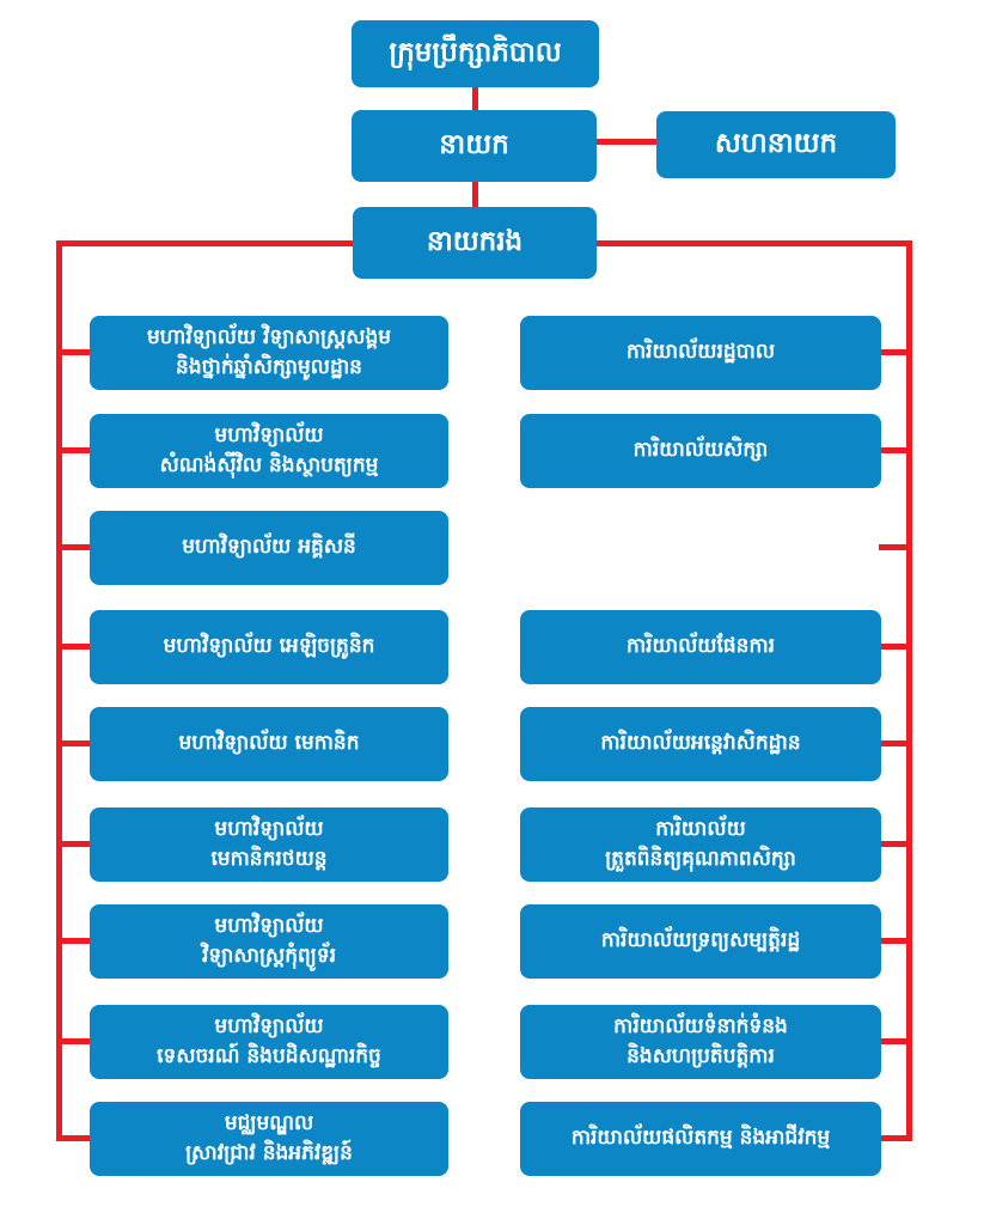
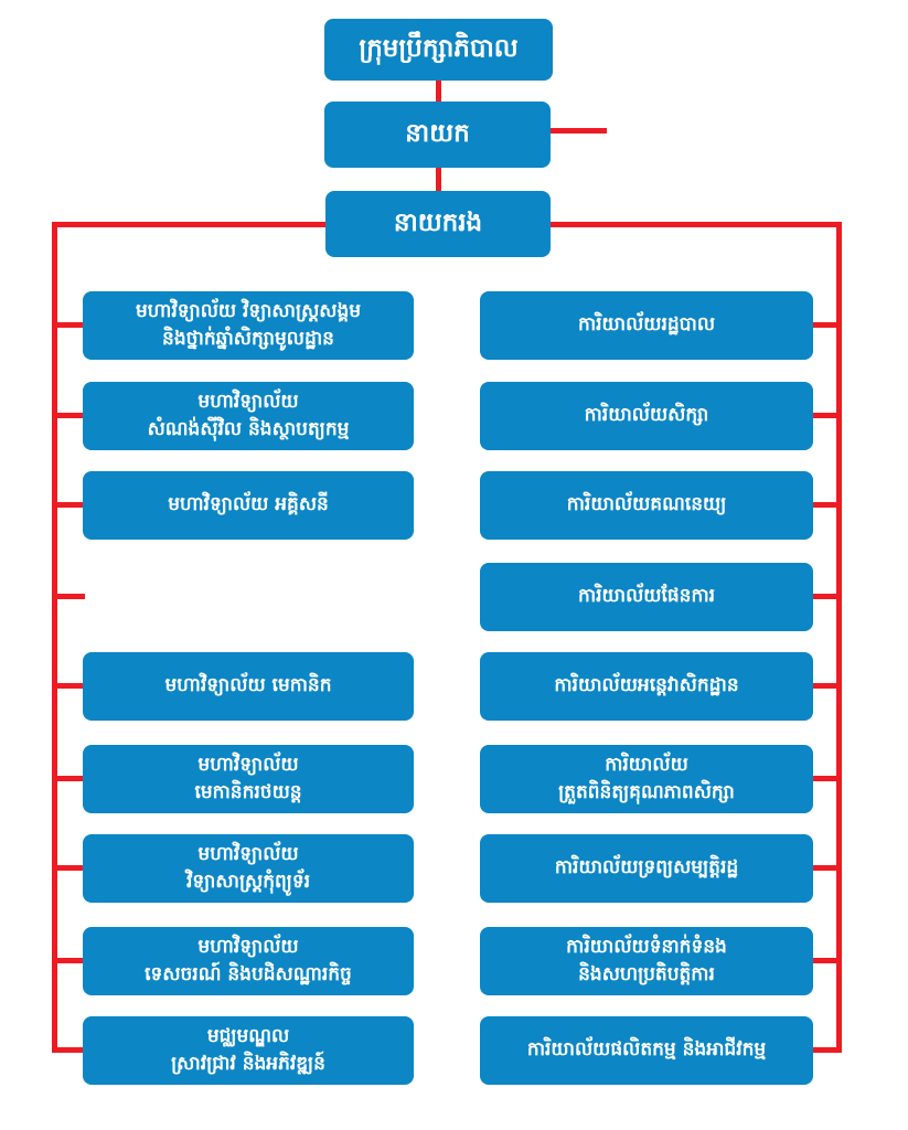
  ក្រុមប្រឹក្សាភិបាល
  នាយក
- សហនាយក
  នាយករង
  មហាវិទ្យាល័យ វិទ្យាសាស្ត្រសង្គម
  និងថ្នាក់ឆ្នាំសិក្សាមូលដ្ឋាន
  មហាវិទ្យាល័យ
  សំណង់ស៊ីវិល និងស្ថាបត្យកម្ម
  មហាវិទ្យាល័យ អគ្គិសនី
- មហាវិទ្យាល័យ អេឡិចត្រូនិក
  មហាវិទ្យាល័យ មេកានិក
  មហាវិទ្យាល័យ
  មេកានិករថយន្ត
  មហាវិទ្យាល័យ
  វិទ្យាសាស្ត្រកុំព្យូទ័រ
  មហាវិទ្យាល័យ
  ទេសចរណ៍ និងបដិសណ្ឋារកិច្ច
  មជ្ឈមណ្ឌល
  ស្រាវជ្រាវ និងអភិវឌ្ឍន៍
  ការិយាល័យរដ្ឋបាល
  ការិយាល័យសិក្សា
+ ការិយាល័យគណនេយ្យ
  ការិយាល័យផែនការ
  ការិយាល័យអន្តេវាសិកដ្ឋាន
  ការិយាល័យ
  ត្រួតពិនិត្យគុណភាពសិក្សា
  ការិយាល័យទ្រព្យសម្បត្តិរដ្ឋ
  ការិយាល័យទំនាក់ទំនង
  និងសហប្រតិបត្តិការ
  ការិយាល័យផលិតកម្ម និងអាជីវកម្ម
